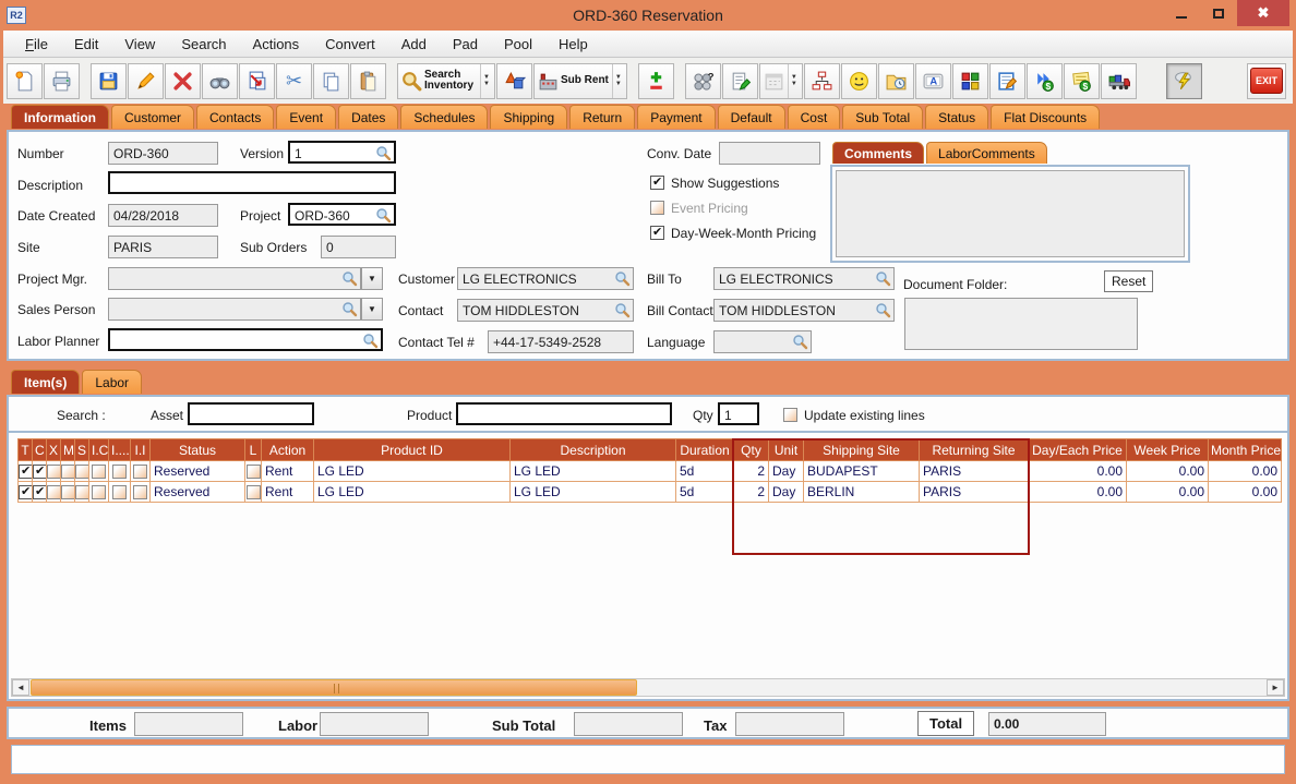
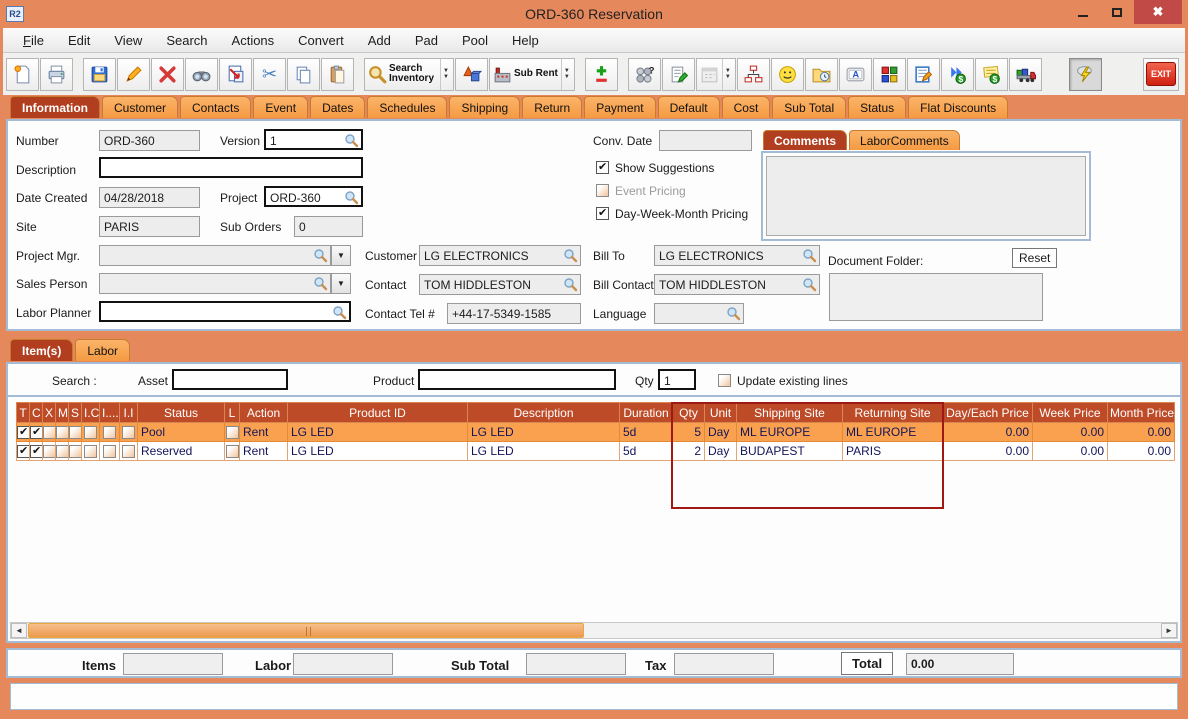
  R2
  ORD-360 Reservation
  ✖
  File
  Edit
  View
  Search
  Actions
  Convert
  Add
  Pad
  Pool
  Help
  ✂
  Search Inventory
  Sub Rent
  ?
  A
  $
  $
  EXIT
  Information
  Customer
  Contacts
  Event
  Dates
  Schedules
  Shipping
  Return
  Payment
  Default
  Cost
  Sub Total
  Status
  Flat Discounts
  Number
  ORD-360
  Version
  1
  Description
  Date Created
  04/28/2018
  Project
  ORD-360
  Site
  PARIS
  Sub Orders
  0
  Project Mgr.
  ▼
  Sales Person
  ▼
  Labor Planner
  Conv. Date
  Show Suggestions
  Event Pricing
  Day-Week-Month Pricing
  Customer
  LG ELECTRONICS
  Bill To
  LG ELECTRONICS
  Contact
  TOM HIDDLESTON
  Bill Contact
  TOM HIDDLESTON
  Contact Tel #
- +44-17-5349-2528
+ +44-17-5349-1585
  Language
  Comments
  LaborComments
  Document Folder:
  Reset
  Item(s)
  Labor
  Search :
  Asset
  Product
  Qty
  1
  Update existing lines
  T	C	X	M	S	I.C	I....	I.I	Status	L	Action	Product ID	Description	Duration	Qty	Unit	Shipping Site	Returning Site	Day/Each Price	Week Price	Month Price
+ 								Pool		Rent	LG LED	LG LED	5d	5	Day	ML EUROPE	ML EUROPE	0.00	0.00	0.00
  								Reserved		Rent	LG LED	LG LED	5d	2	Day	BUDAPEST	PARIS	0.00	0.00	0.00
- 								Reserved		Rent	LG LED	LG LED	5d	2	Day	BERLIN	PARIS	0.00	0.00	0.00
  ◄
  ►
  Items
  Labor
  Sub Total
  Tax
  Total
  0.00
